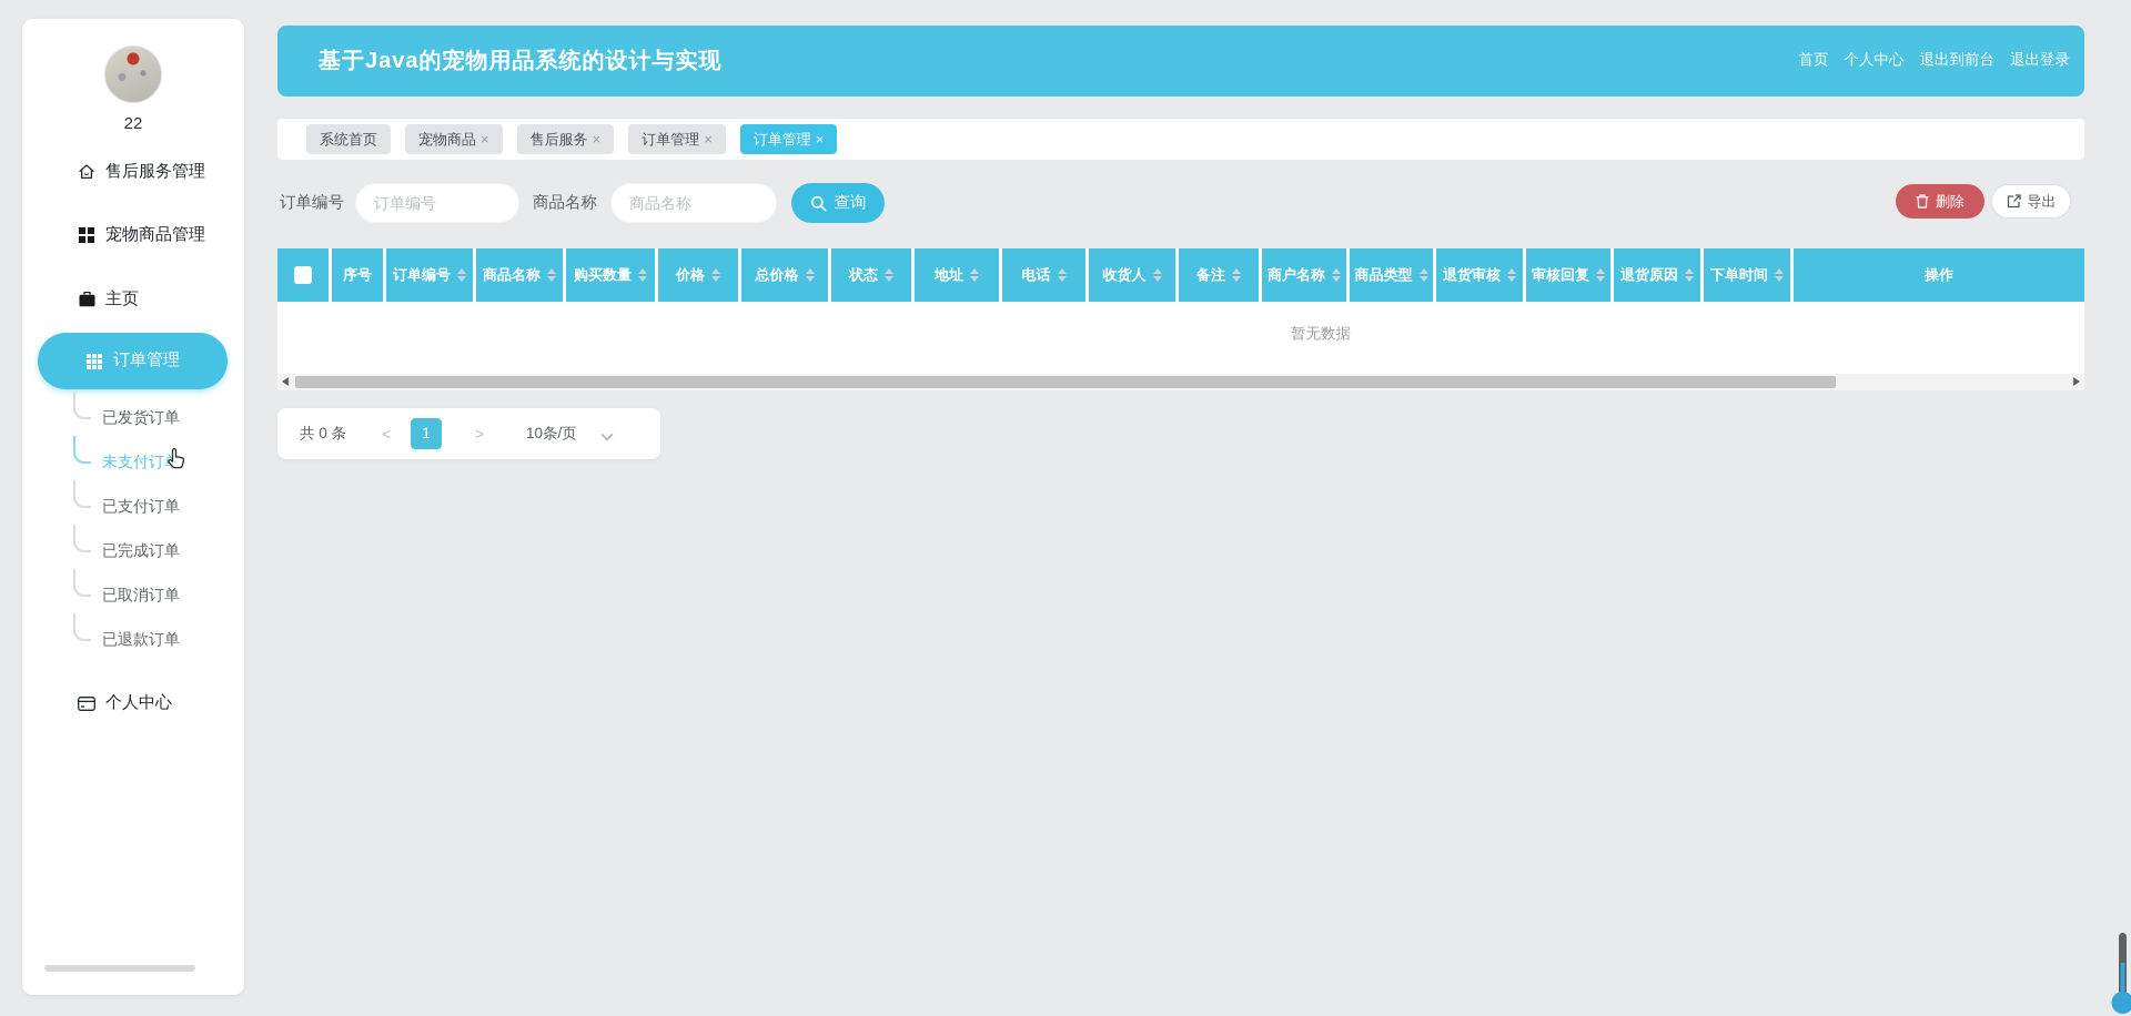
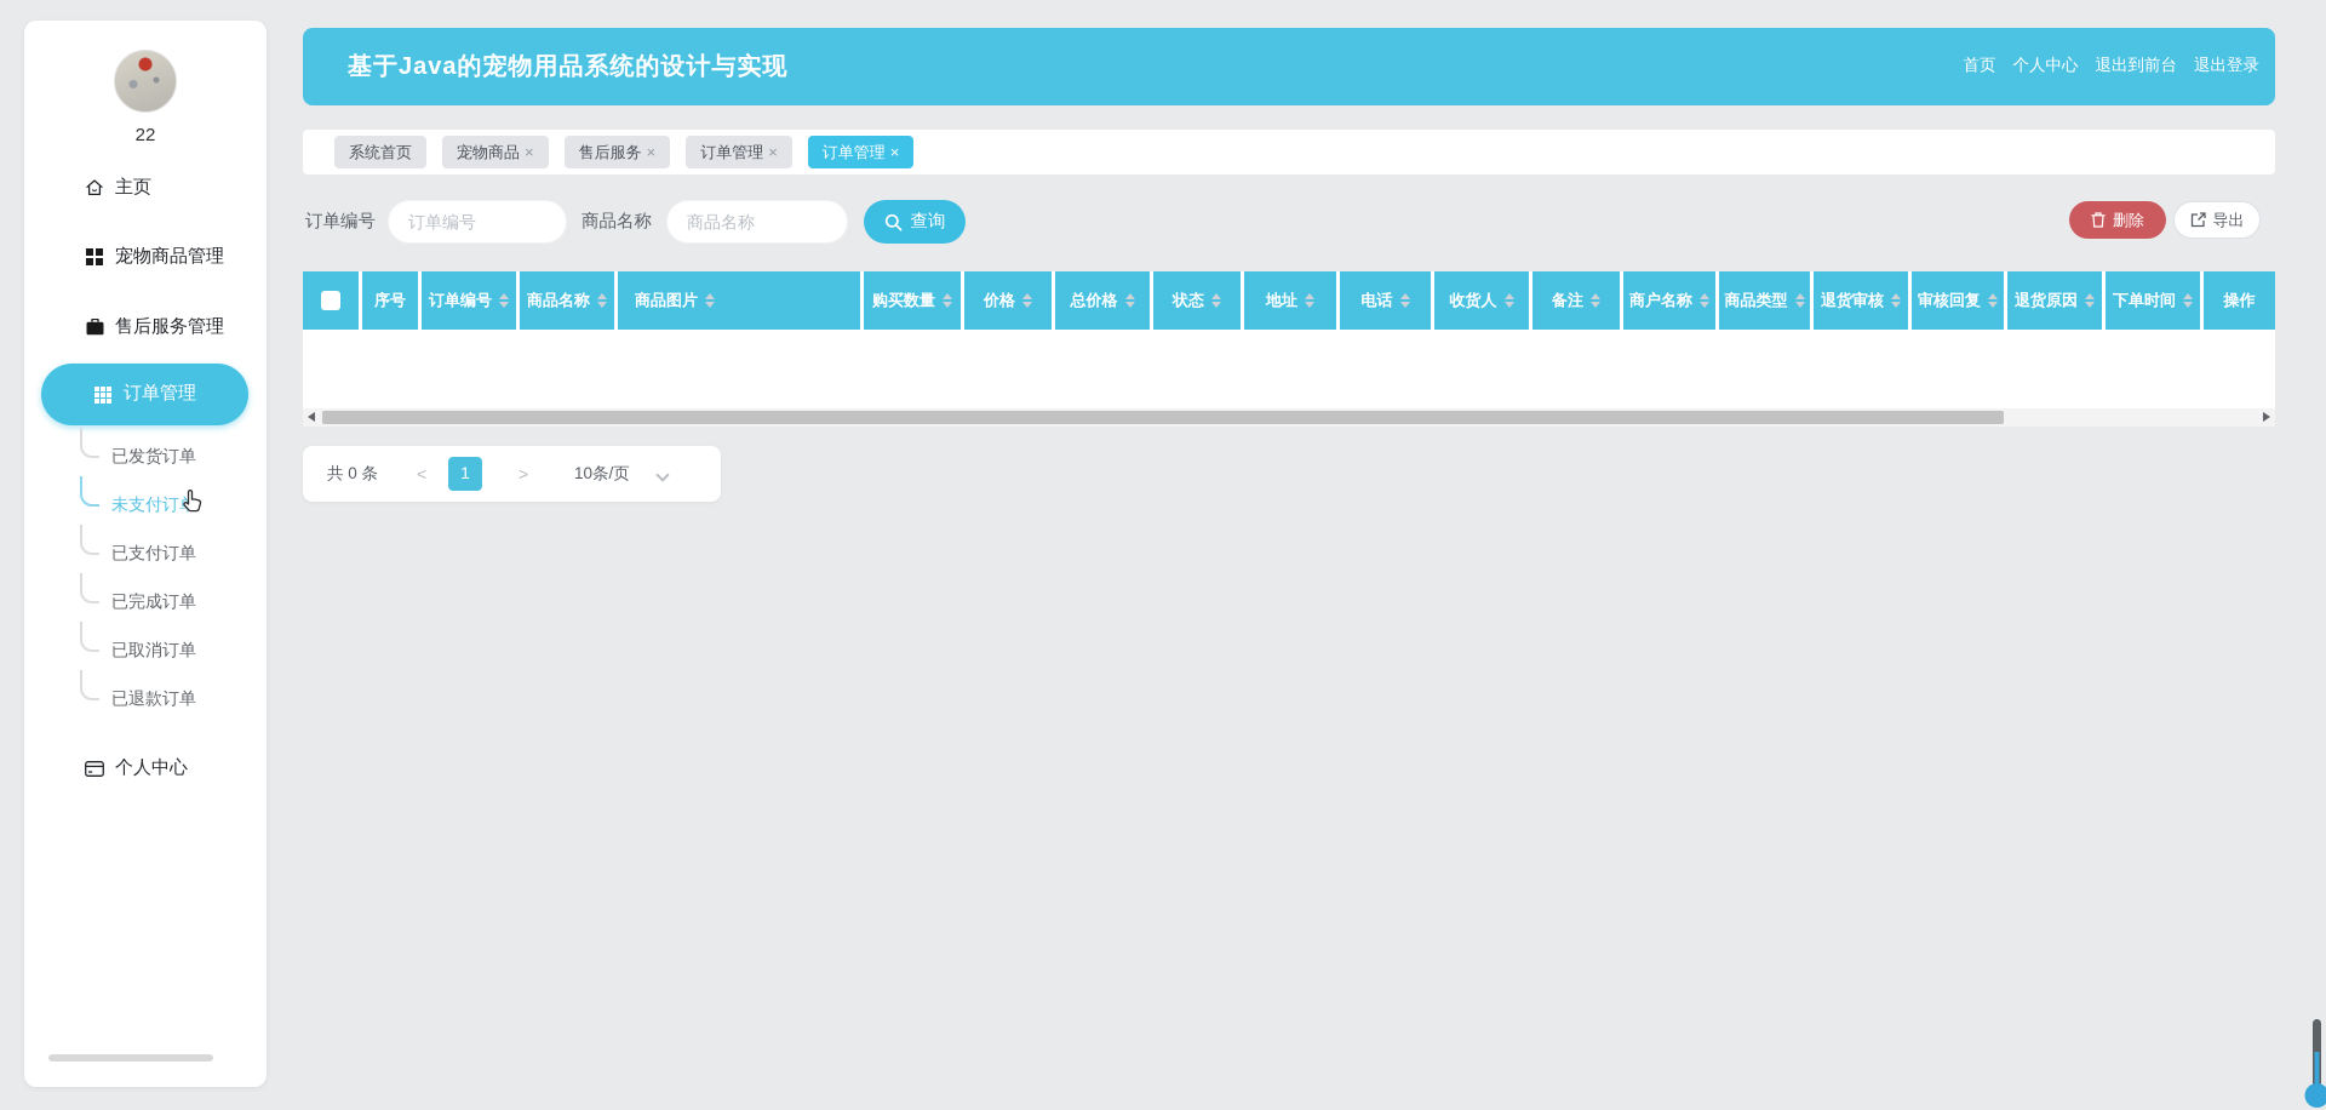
  22
- 售后服务管理
+ 主页
  宠物商品管理
- 主页
+ 售后服务管理
  订单管理
  已发货订单
  未支付订
  已支付订单
  已完成订单
  已取消订单
  已退款订单
  个人中心
  基于Java的宠物用品系统的设计与实现
  首页
  个人中心
  退出到前台
  退出登录
  系统首页
  宠物商品
  ×
  售后服务
  ×
  订单管理
  ×
  订单管理
  ×
  订单编号
  订单编号
  商品名称
  商品名称
  查询
  删除
  导出
  序号
  订单编号
  商品名称
+ 商品图片
  购买数量
  价格
  总价格
  状态
  地址
  电话
  收货人
  备注
  商户名称
  商品类型
  退货审核
  审核回复
  退货原因
  下单时间
  操作
- 暂无数据
  共 0 条
  <
  1
  >
  10条/页
